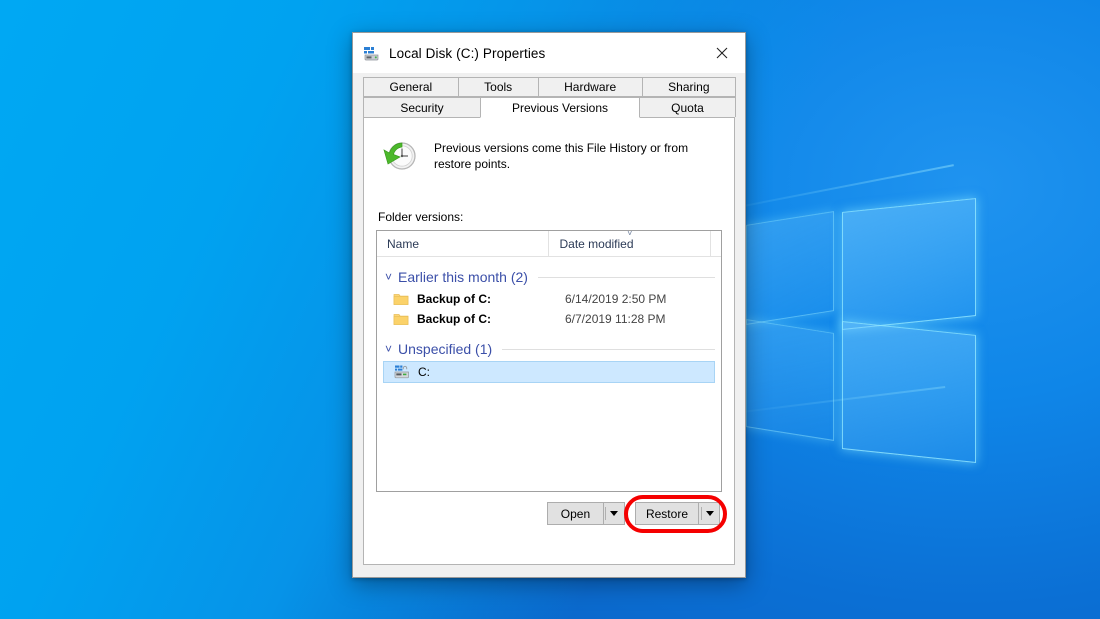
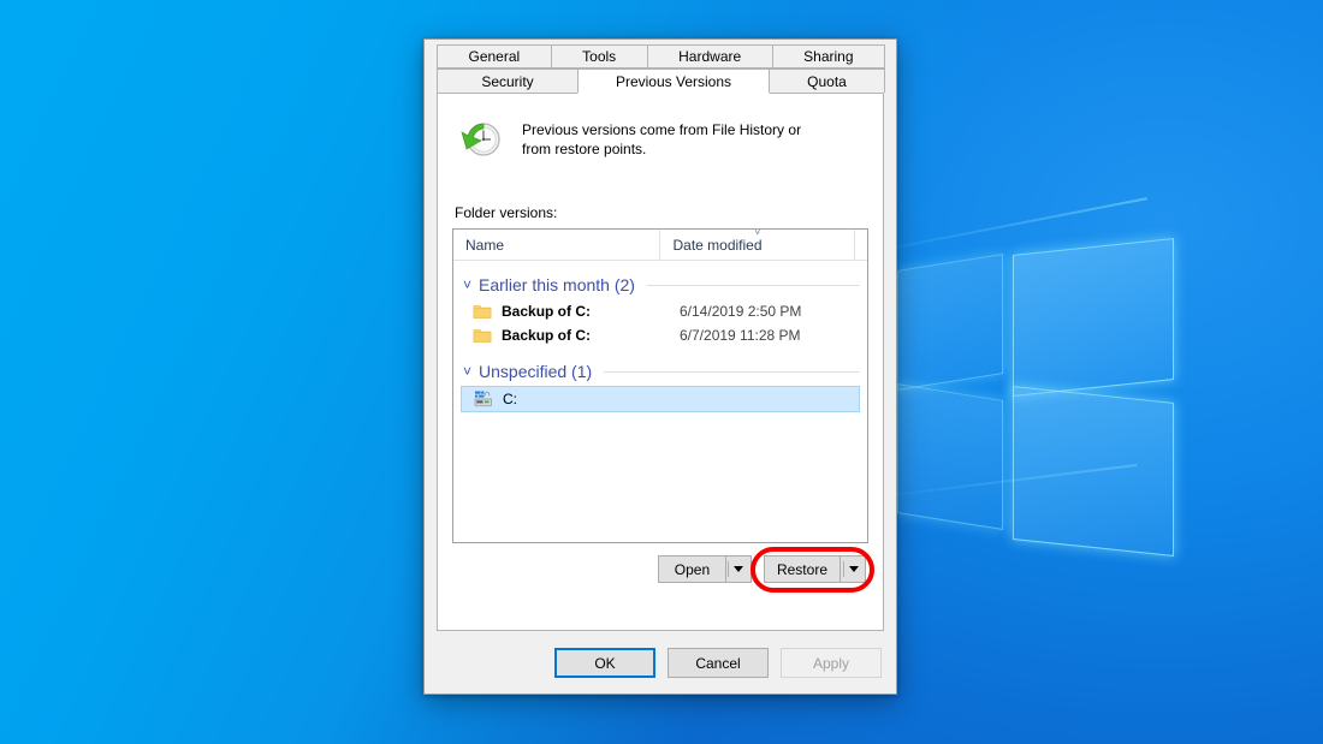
- Local Disk (C:) Properties
  General
  Tools
  Hardware
  Sharing
  Security
  Previous Versions
  Quota
- Previous versions come this File History or from restore points.
+ Previous versions come from File History or from restore points.
  Folder versions:
  Name
  ˅
  Date modified
  ˅
  Earlier this month (2)
  Backup of C:
  6/14/2019 2:50 PM
  Backup of C:
  6/7/2019 11:28 PM
  ˅
  Unspecified (1)
  C:
  Open
  Restore
+ OK
+ Cancel
+ Apply
